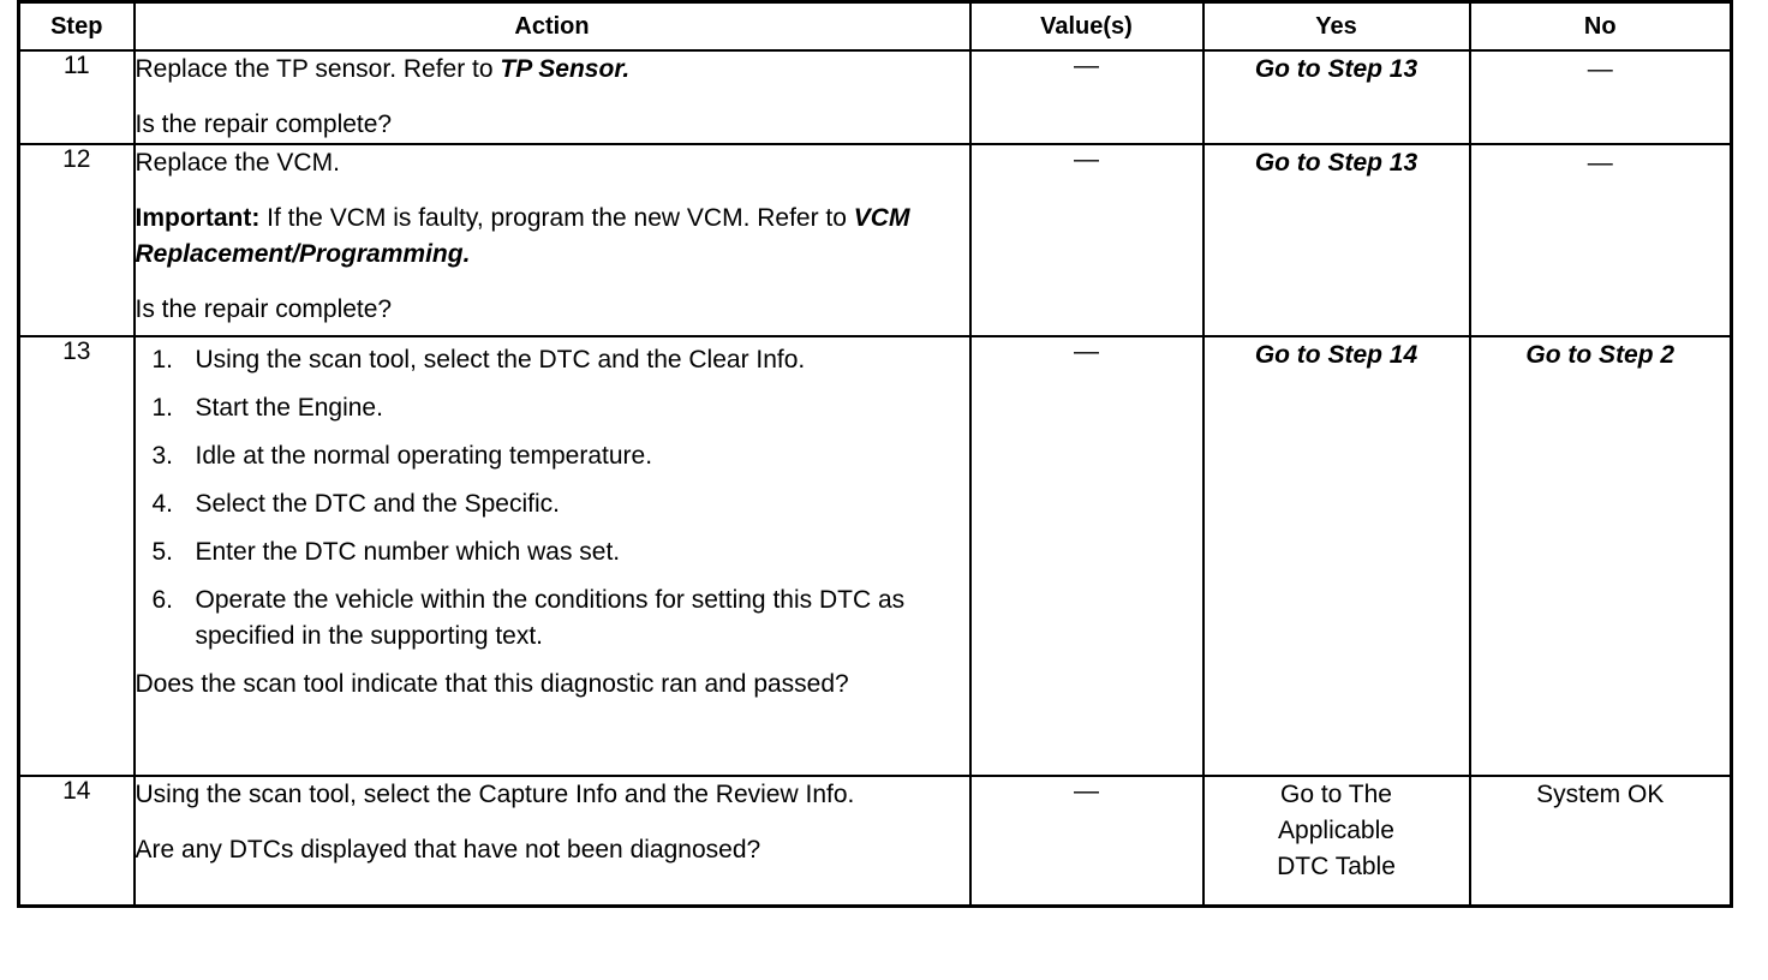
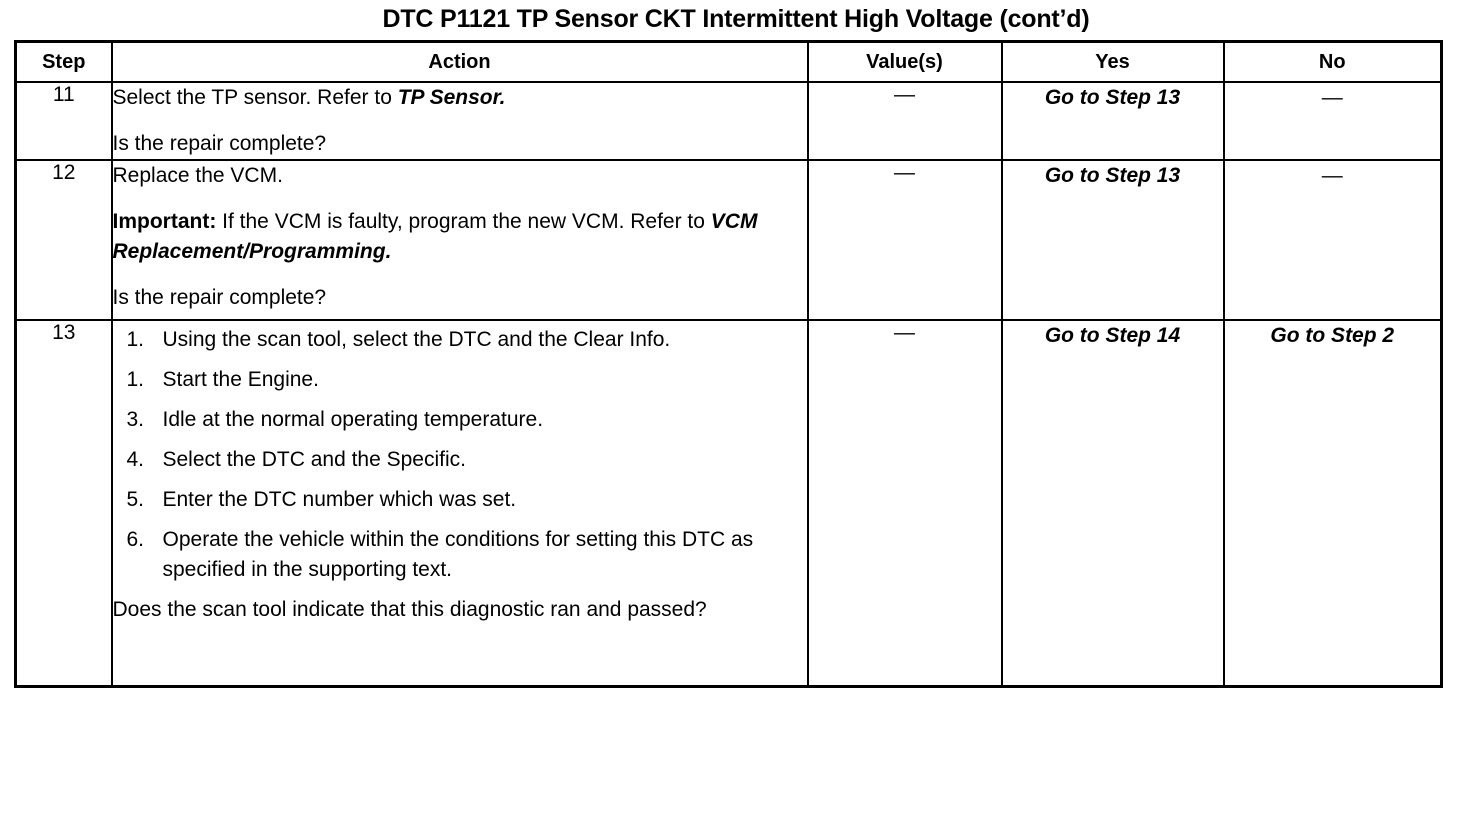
+ DTC P1121 TP Sensor CKT Intermittent High Voltage (cont’d)
  Step	Action	Value(s)	Yes	No
- 11	Replace the TP sensor. Refer to TP Sensor. Is the repair complete?	—	Go to Step 13	—
+ 11	Select the TP sensor. Refer to TP Sensor. Is the repair complete?	—	Go to Step 13	—
  12	Replace the VCM. Important: If the VCM is faulty, program the new VCM. Refer to VCM Replacement/Programming. Is the repair complete?	—	Go to Step 13	—
  13	1. Using the scan tool, select the DTC and the Clear Info. 1. Start the Engine. 3. Idle at the normal operating temperature. 4. Select the DTC and the Specific. 5. Enter the DTC number which was set. 6. Operate the vehicle within the conditions for setting this DTC as specified in the supporting text. Does the scan tool indicate that this diagnostic ran and passed?	—	Go to Step 14	Go to Step 2
- 14	Using the scan tool, select the Capture Info and the Review Info. Are any DTCs displayed that have not been diagnosed?	—	Go to The Applicable DTC Table	System OK
